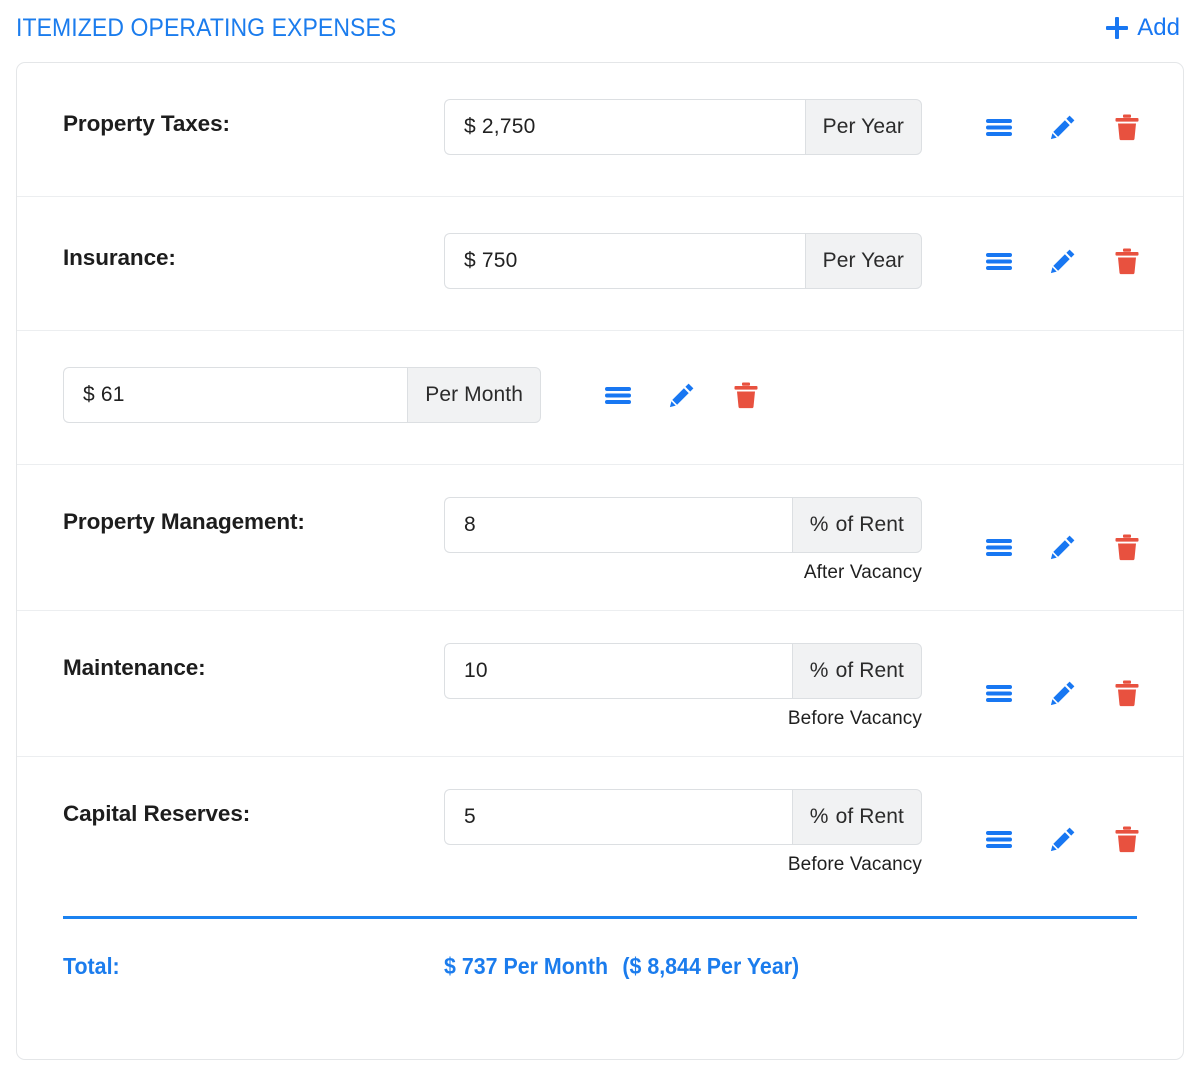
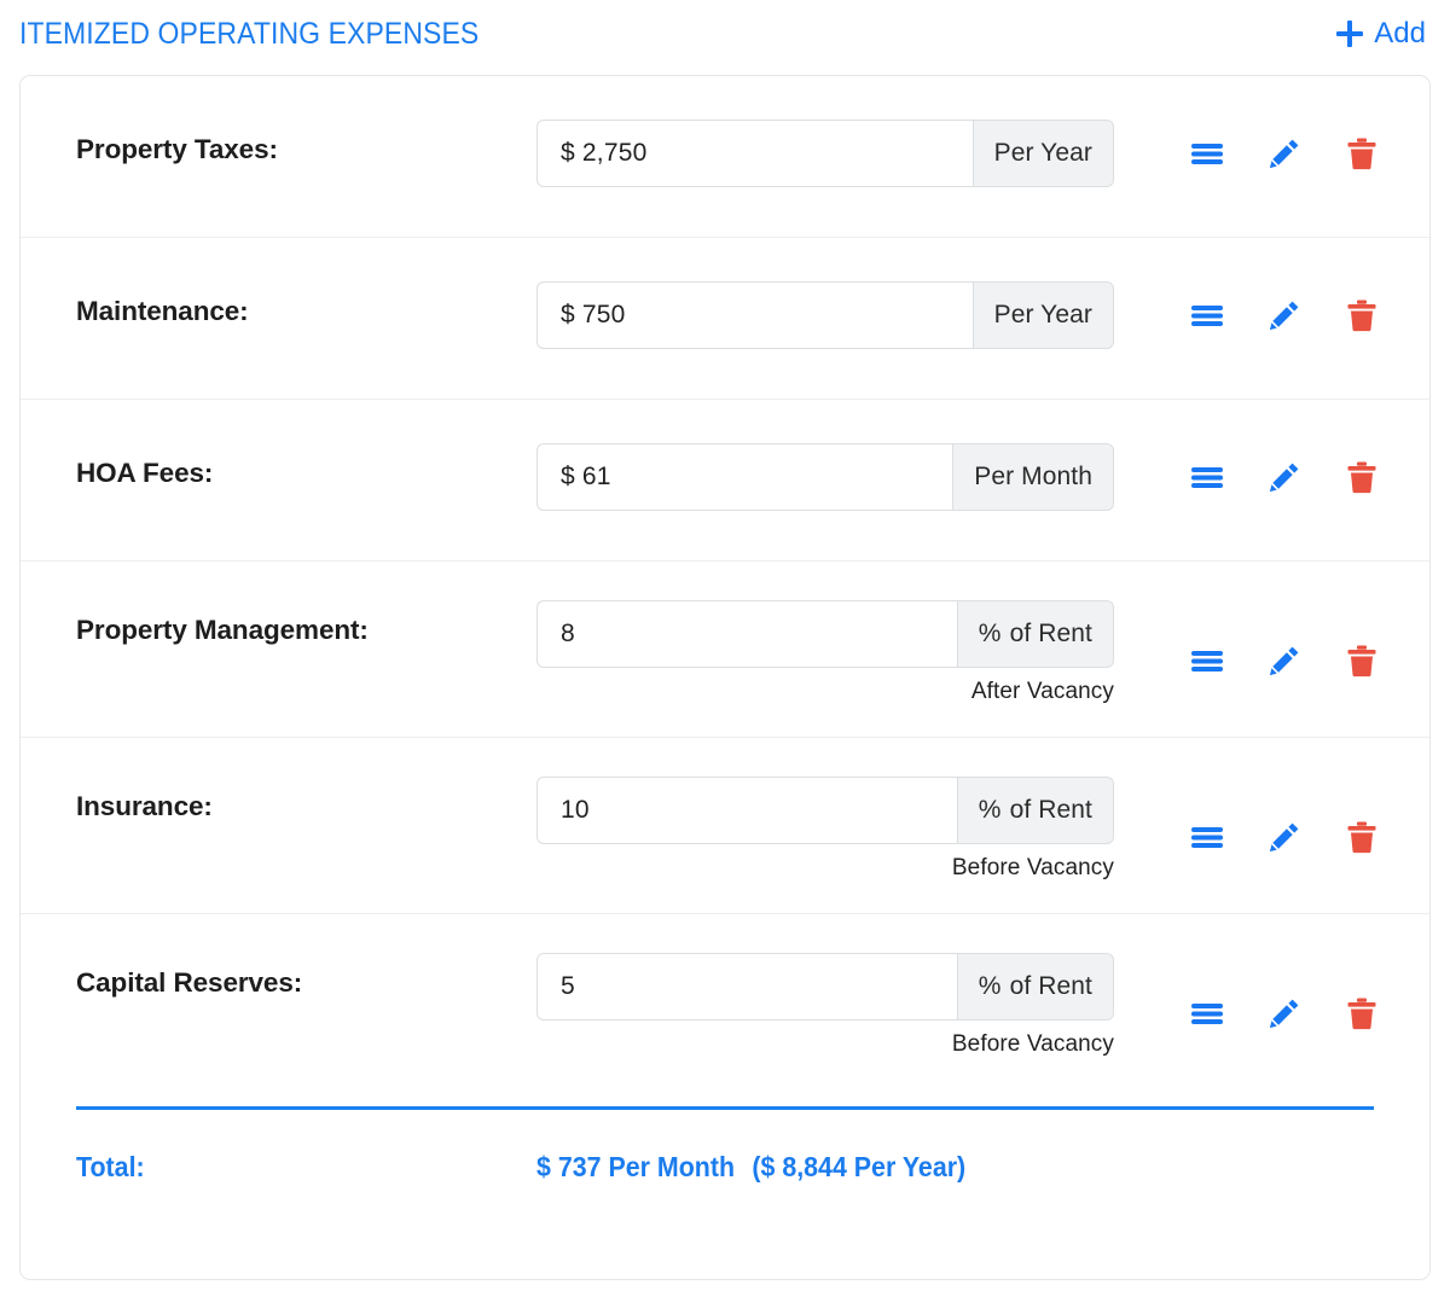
  ITEMIZED OPERATING EXPENSES
  Add
  Property Taxes:
  $ 2,750
  Per Year
- Insurance:
+ Maintenance:
  $ 750
  Per Year
+ HOA Fees:
  $ 61
  Per Month
  Property Management:
  8
  %
  of Rent
  After Vacancy
- Maintenance:
+ Insurance:
  10
  %
  of Rent
  Before Vacancy
  Capital Reserves:
  5
  %
  of Rent
  Before Vacancy
  Total:
  $ 737 Per Month ($ 8,844 Per Year)
